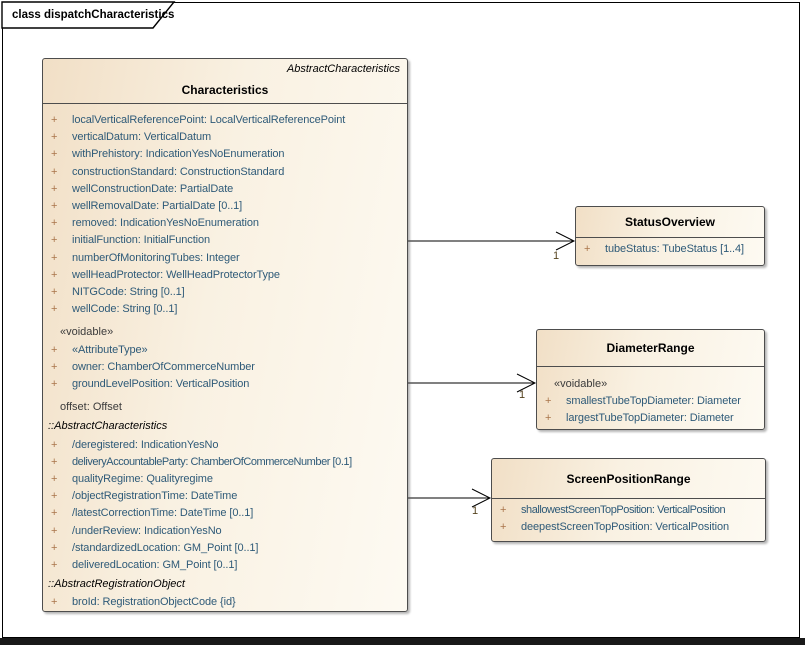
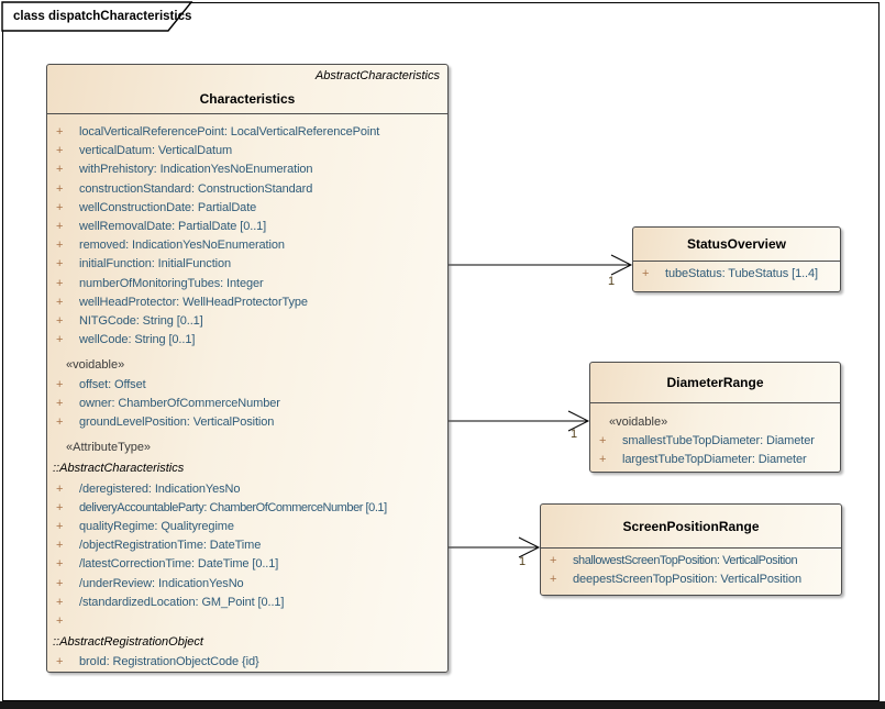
  class dispatchCharacteristics
  1
  1
  1
  AbstractCharacteristics
  Characteristics
  +
  localVerticalReferencePoint: LocalVerticalReferencePoint
  +
  verticalDatum: VerticalDatum
  +
  withPrehistory: IndicationYesNoEnumeration
  +
  constructionStandard: ConstructionStandard
  +
  wellConstructionDate: PartialDate
  +
  wellRemovalDate: PartialDate [0..1]
  +
  removed: IndicationYesNoEnumeration
  +
  initialFunction: InitialFunction
  +
  numberOfMonitoringTubes: Integer
  +
  wellHeadProtector: WellHeadProtectorType
  +
  NITGCode: String [0..1]
  +
  wellCode: String [0..1]
  «voidable»
  +
- «AttributeType»
+ offset: Offset
  +
  owner: ChamberOfCommerceNumber
  +
  groundLevelPosition: VerticalPosition
- offset: Offset
+ «AttributeType»
  ::AbstractCharacteristics
  +
  /deregistered: IndicationYesNo
  +
  deliveryAccountableParty: ChamberOfCommerceNumber [0.1]
  +
  qualityRegime: Qualityregime
  +
  /objectRegistrationTime: DateTime
  +
  /latestCorrectionTime: DateTime [0..1]
  +
  /underReview: IndicationYesNo
  +
  /standardizedLocation: GM_Point [0..1]
  +
- deliveredLocation: GM_Point [0..1]
  ::AbstractRegistrationObject
  +
  broId: RegistrationObjectCode {id}
  StatusOverview
  +
  tubeStatus: TubeStatus [1..4]
  DiameterRange
  «voidable»
  +
  smallestTubeTopDiameter: Diameter
  +
  largestTubeTopDiameter: Diameter
  ScreenPositionRange
  +
  shallowestScreenTopPosition: VerticalPosition
  +
  deepestScreenTopPosition: VerticalPosition
